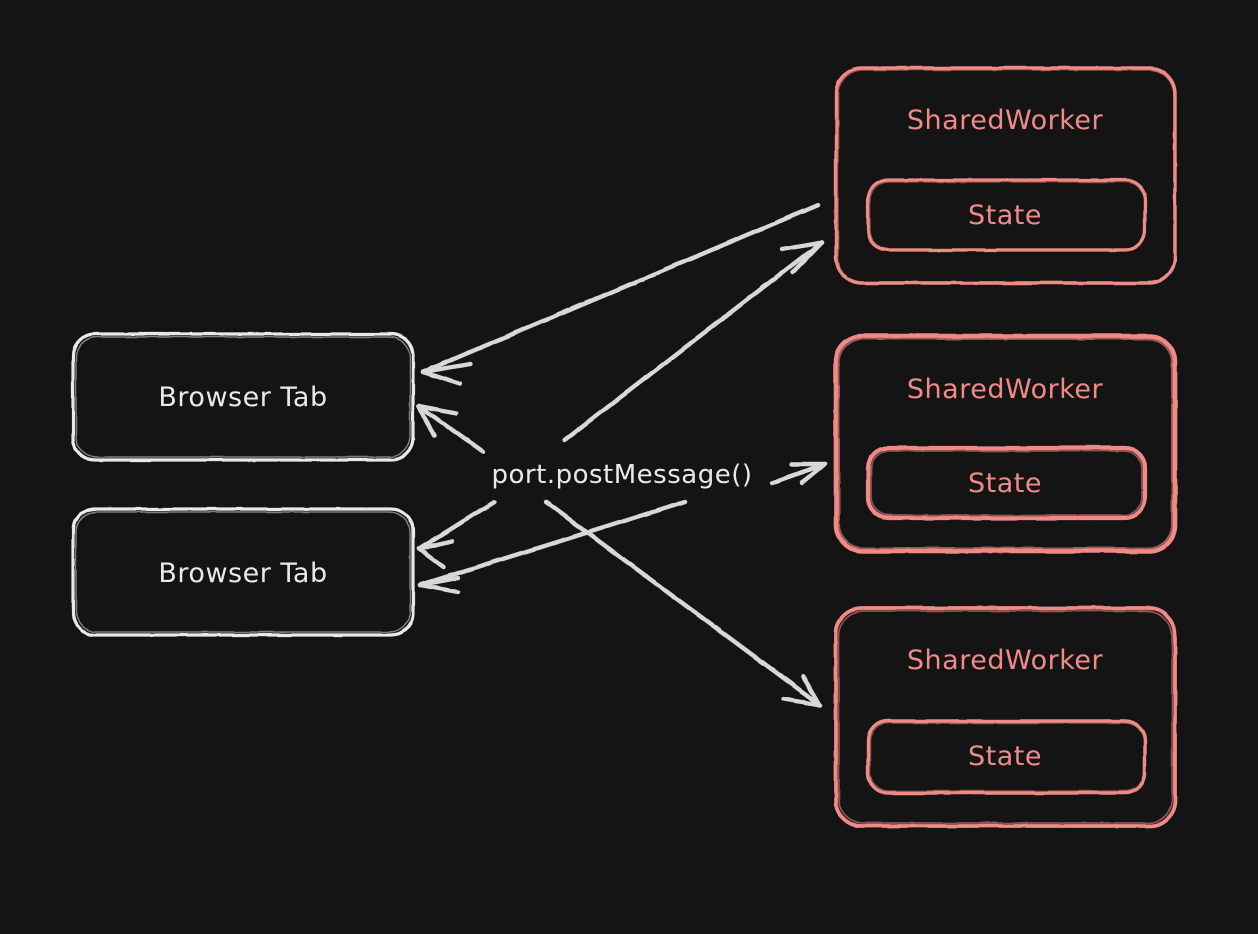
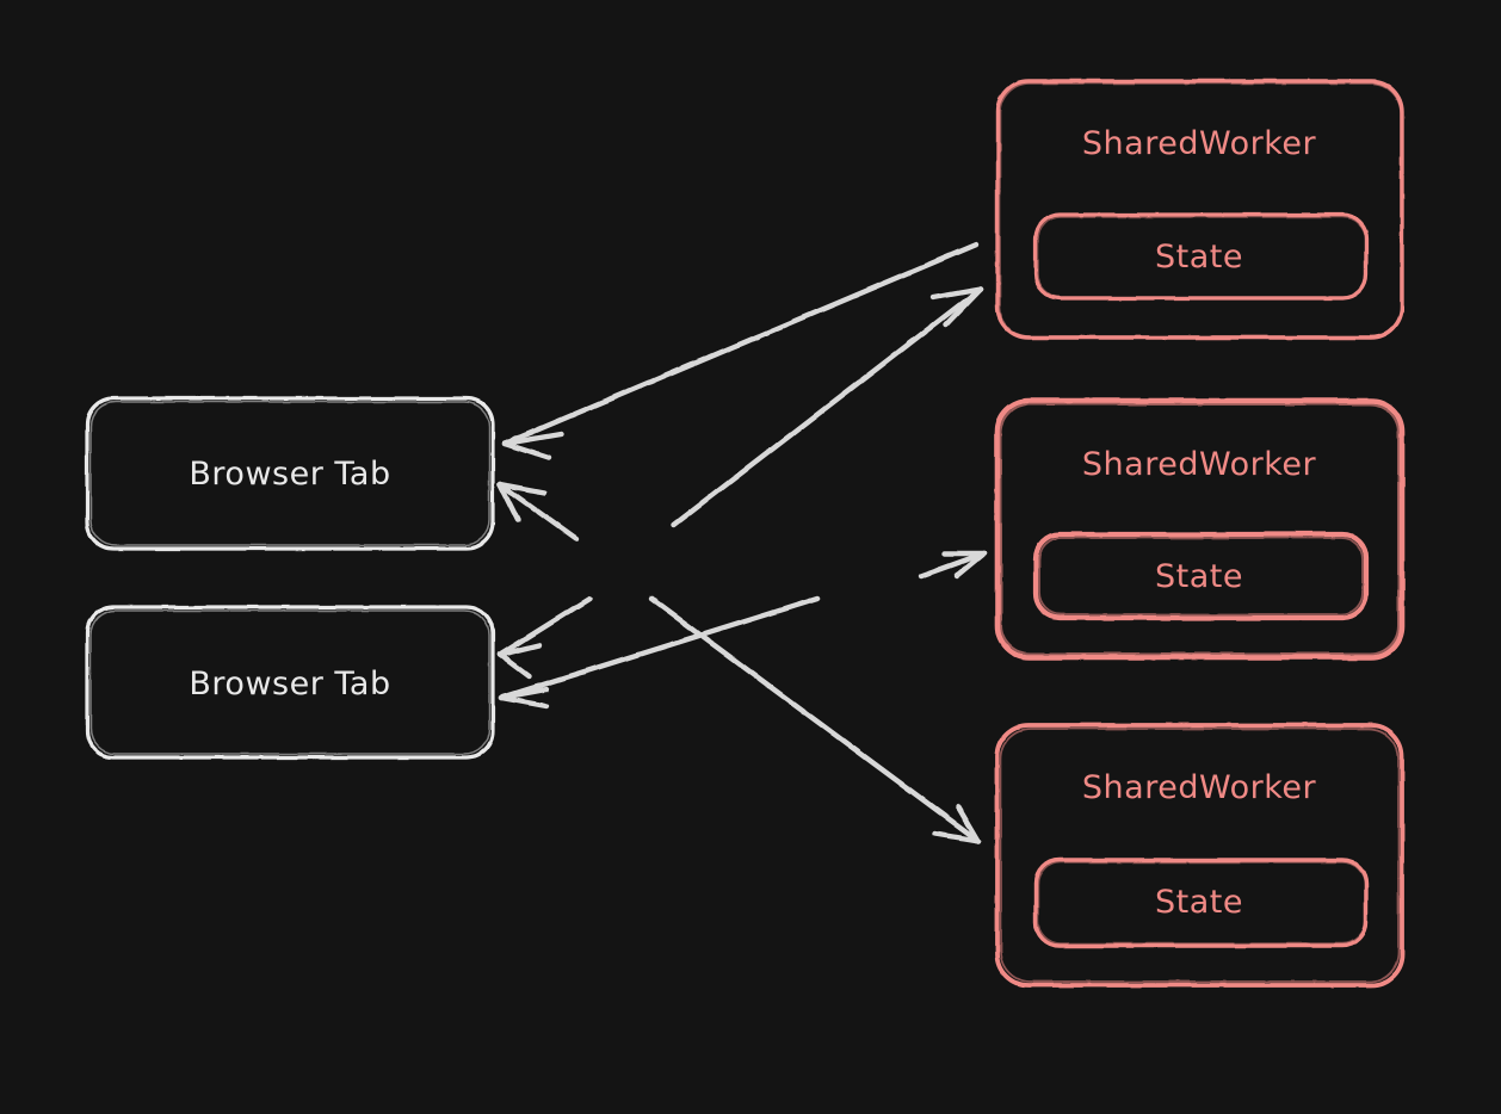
  SharedWorker
  State
  SharedWorker
  State
  SharedWorker
  State
  Browser Tab
  Browser Tab
- port.postMessage()
